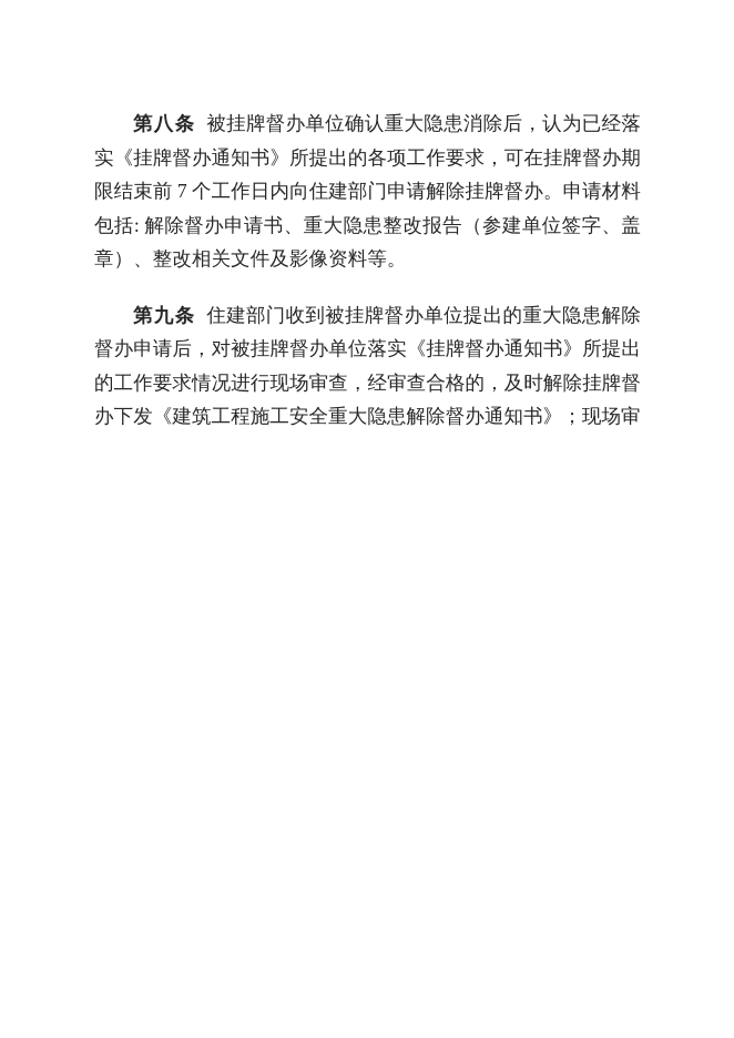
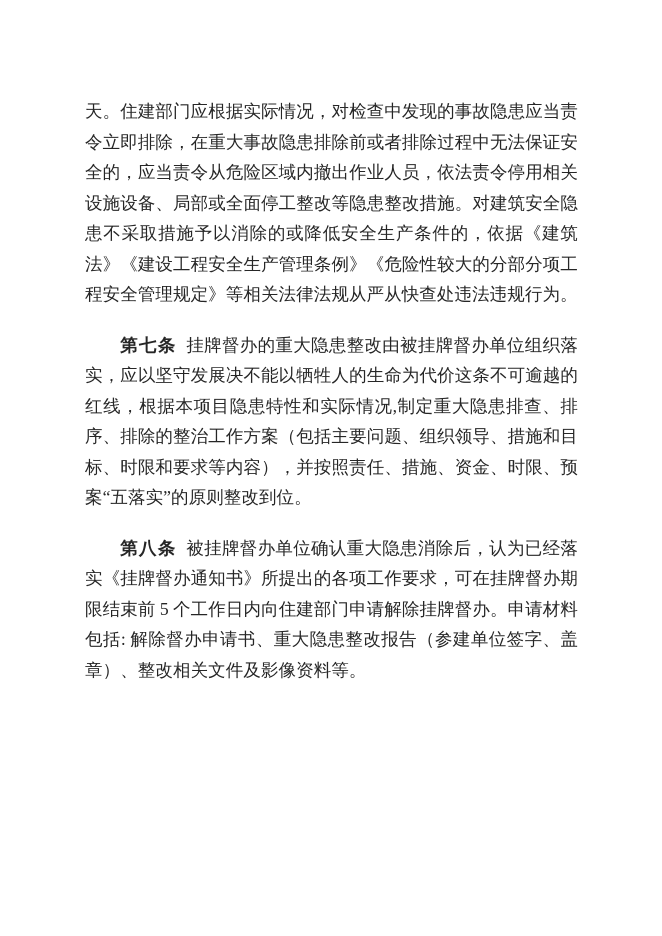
+ 天。住建部门应根据实际情况，对检查中发现的事故隐患应当责令立即排除，在重大事故隐患排除前或者排除过程中无法保证安全的，应当责令从危险区域内撤出作业人员，依法责令停用相关设施设备、局部或全面停工整改等隐患整改措施。对建筑安全隐患不采取措施予以消除的或降低安全生产条件的，依据《建筑法》《建设工程安全生产管理条例》《危险性较大的分部分项工程安全管理规定》等相关法律法规从严从快查处违法违规行为。
+ 第七条 挂牌督办的重大隐患整改由被挂牌督办单位组织落实，应以坚守发展决不能以牺牲人的生命为代价这条不可逾越的红线，根据本项目隐患特性和实际情况,制定重大隐患排查、排序、排除的整治工作方案（包括主要问题、组织领导、措施和目标、时限和要求等内容），并按照责任、措施、资金、时限、预案“五落实”的原则整改到位。
- 第八条 被挂牌督办单位确认重大隐患消除后，认为已经落实《挂牌督办通知书》所提出的各项工作要求，可在挂牌督办期限结束前 7 个工作日内向住建部门申请解除挂牌督办。申请材料包括: 解除督办申请书、重大隐患整改报告（参建单位签字、盖章）、整改相关文件及影像资料等。
+ 第八条 被挂牌督办单位确认重大隐患消除后，认为已经落实《挂牌督办通知书》所提出的各项工作要求，可在挂牌督办期限结束前 5 个工作日内向住建部门申请解除挂牌督办。申请材料包括: 解除督办申请书、重大隐患整改报告（参建单位签字、盖章）、整改相关文件及影像资料等。
- 第九条 住建部门收到被挂牌督办单位提出的重大隐患解除督办申请后，对被挂牌督办单位落实《挂牌督办通知书》所提出的工作要求情况进行现场审查，经审查合格的，及时解除挂牌督办下发《建筑工程施工安全重大隐患解除督办通知书》；现场审
